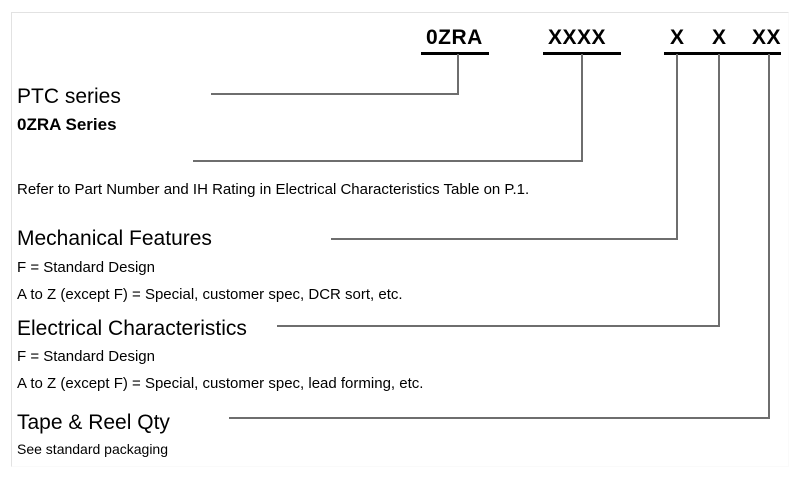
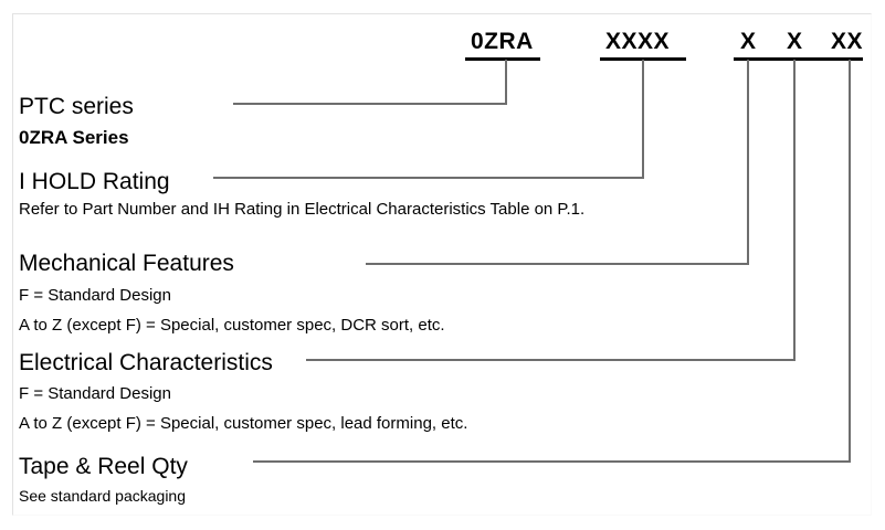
  0ZRA
  XXXX
  X
  X
  XX
  PTC series
  0ZRA Series
+ I HOLD Rating
  Refer to Part Number and IH Rating in Electrical Characteristics Table on P.1.
  Mechanical Features
  F = Standard Design
  A to Z (except F) = Special, customer spec, DCR sort, etc.
  Electrical Characteristics
  F = Standard Design
  A to Z (except F) = Special, customer spec, lead forming, etc.
  Tape & Reel Qty
  See standard packaging
